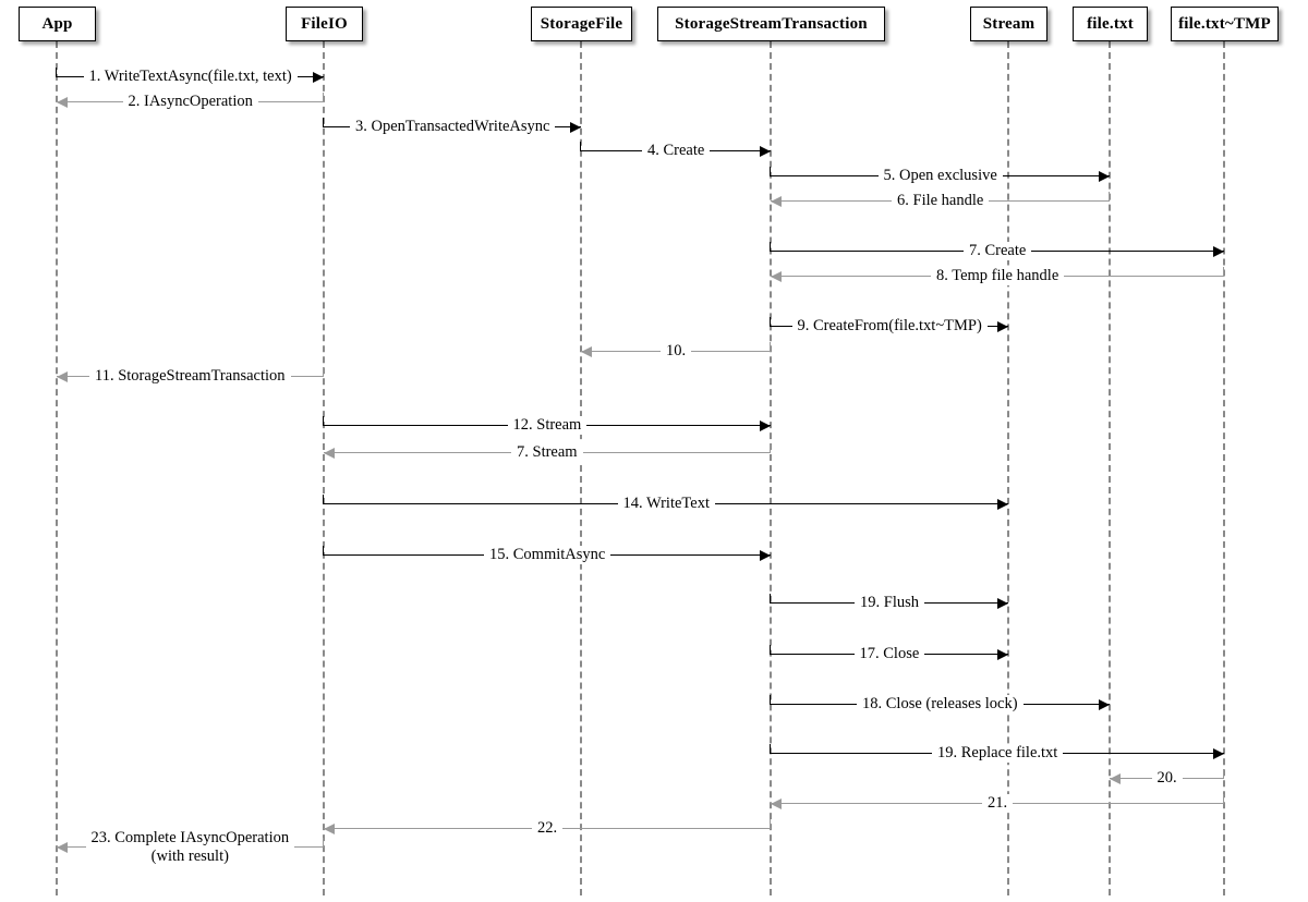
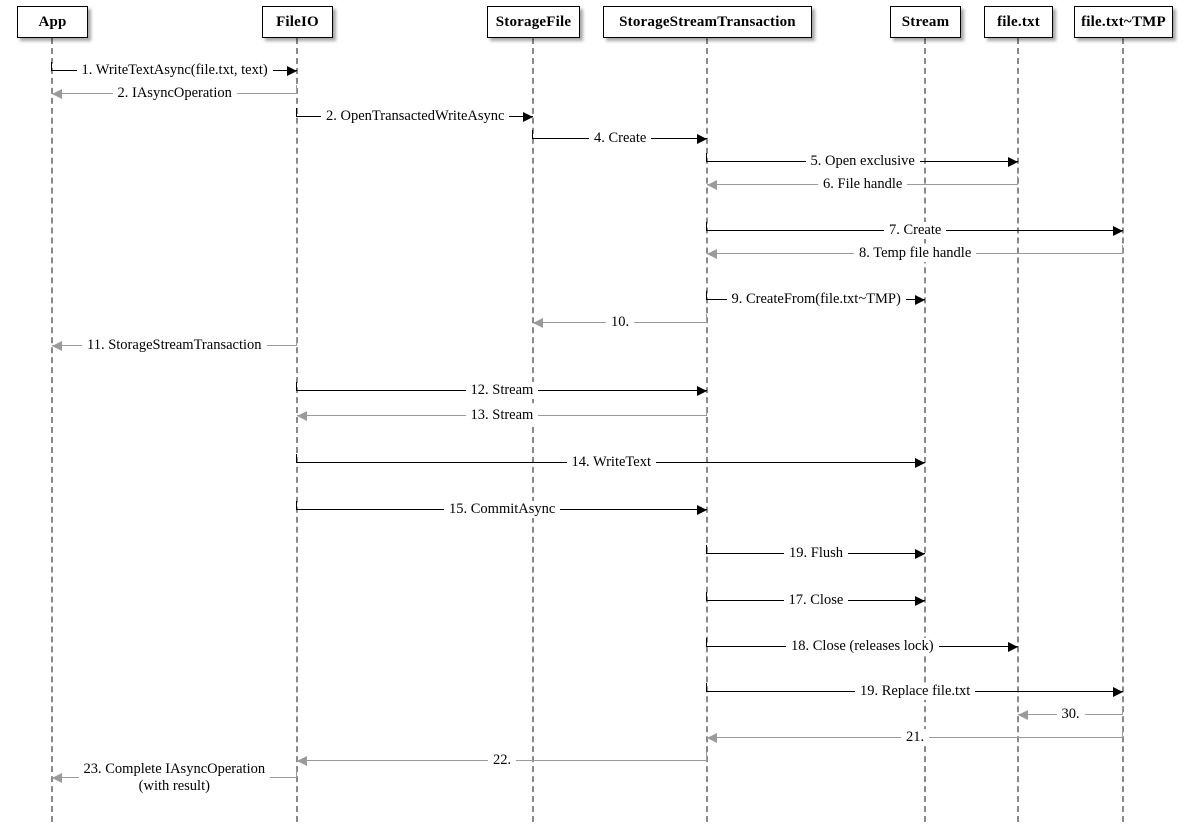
  App
  FileIO
  StorageFile
  StorageStreamTransaction
  Stream
  file.txt
  file.txt~TMP
  1. WriteTextAsync(file.txt, text)
  2. IAsyncOperation
- 3. OpenTransactedWriteAsync
+ 2. OpenTransactedWriteAsync
  4. Create
  5. Open exclusive
  6. File handle
  7. Create
  8. Temp file handle
  9. CreateFrom(file.txt~TMP)
  10.
  11. StorageStreamTransaction
  12. Stream
- 7. Stream
+ 13. Stream
  14. WriteText
  15. CommitAsync
  19. Flush
  17. Close
  18. Close (releases lock)
  19. Replace file.txt
- 20.
+ 30.
  21.
  22.
  23. Complete IAsyncOperation
  (with result)
